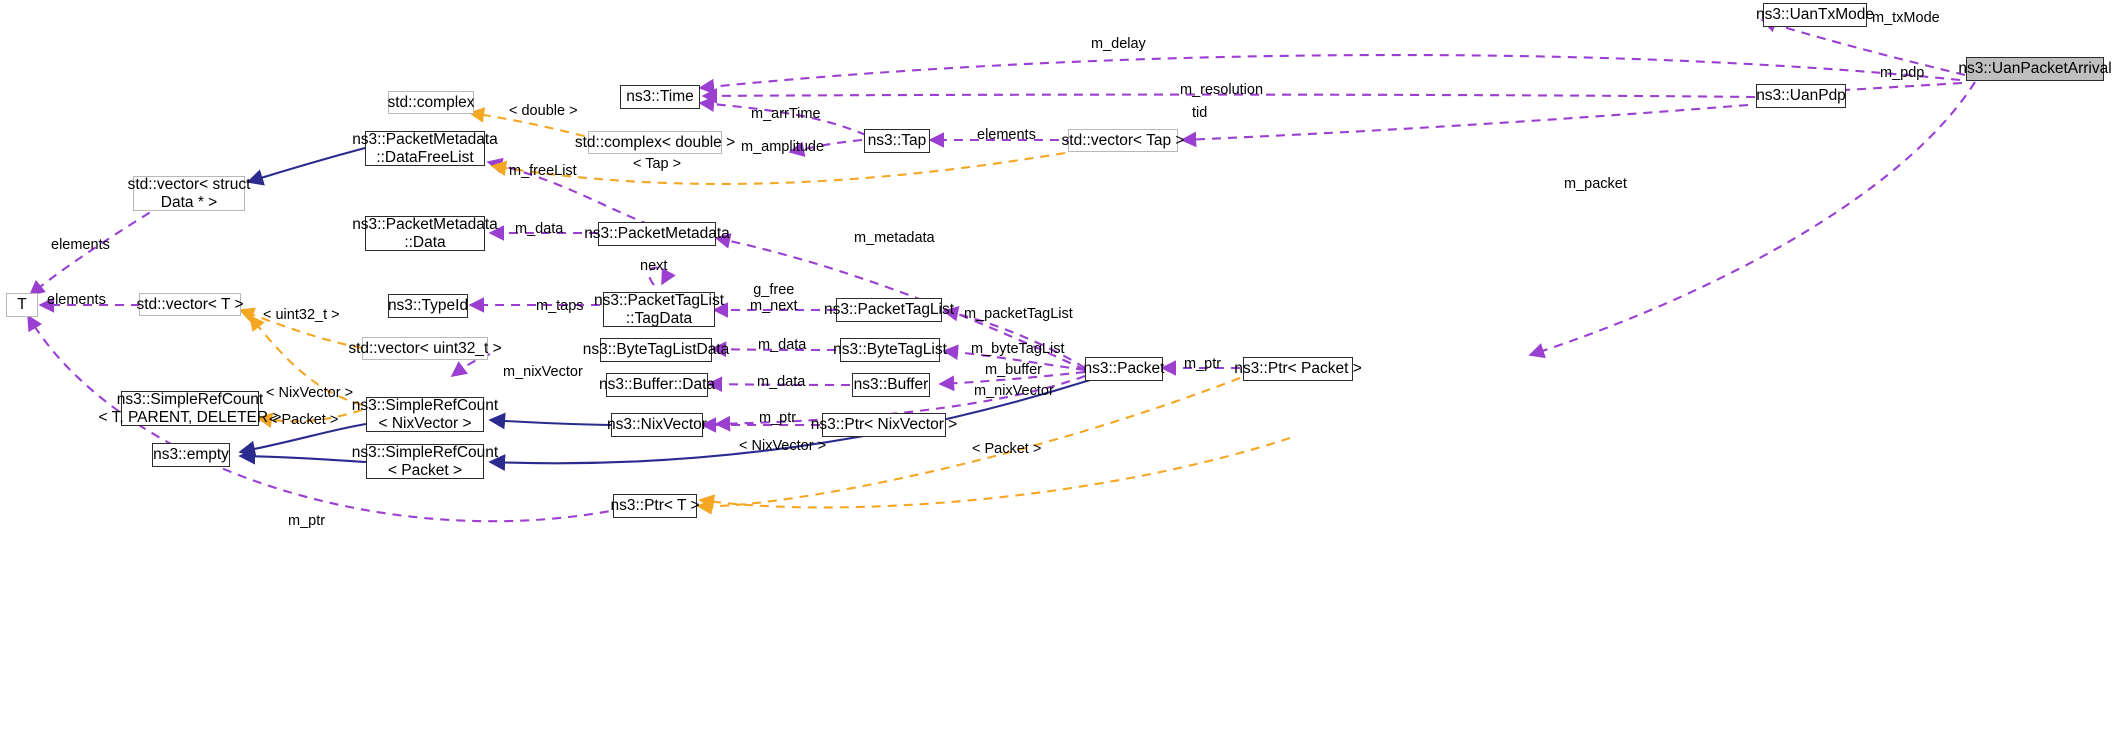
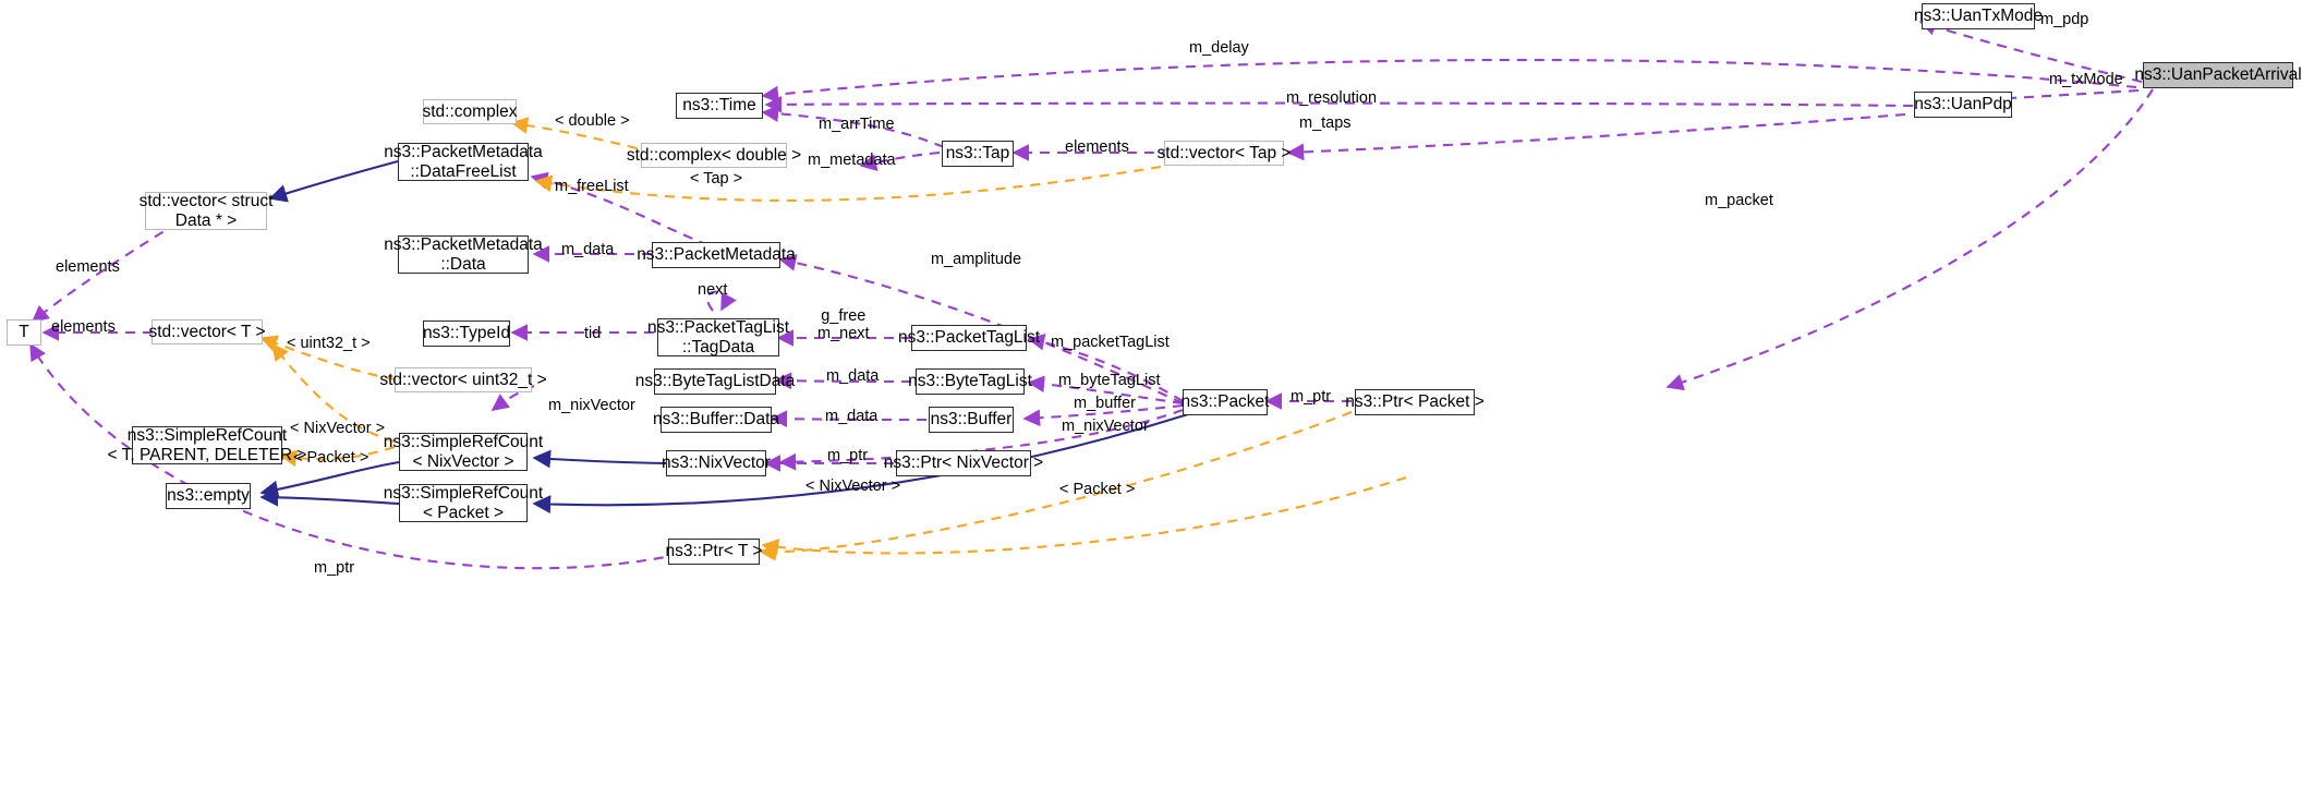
  ns3::UanPacketArrival
  ns3::UanTxMode
  ns3::UanPdp
  std::complex
  ns3::Time
  std::complex< double >
  ns3::Tap
  std::vector< Tap >
  ns3::PacketMetadata
  ::DataFreeList
  std::vector< struct
  Data * >
  ns3::PacketMetadata
  ::Data
  ns3::PacketMetadata
  T
  std::vector< T >
  ns3::TypeId
  ns3::PacketTagList
  ::TagData
  ns3::PacketTagList
  std::vector< uint32_t >
  ns3::ByteTagListData
  ns3::ByteTagList
  ns3::Buffer::Data
  ns3::Buffer
  ns3::Packet
  ns3::Ptr< Packet >
  ns3::SimpleRefCount
  < T, PARENT, DELETER >
  ns3::SimpleRefCount
  < NixVector >
  ns3::NixVector
  ns3::Ptr< NixVector >
  ns3::empty
  ns3::SimpleRefCount
  < Packet >
  ns3::Ptr< T >
- m_txMode
+ m_pdp
  m_delay
- m_pdp
+ m_txMode
  m_resolution
  m_arrTime
- m_amplitude
+ m_metadata
- tid
+ m_taps
  elements
  < double >
  < Tap >
  m_freeList
  m_packet
  m_data
- m_metadata
+ m_amplitude
  elements
  elements
  < uint32_t >
  next
- m_taps
+ tid
  g_free
  m_next
  m_packetTagList
  m_data
  m_byteTagList
  m_data
  m_buffer
  m_nixVector
  m_nixVector
  m_ptr
  m_ptr
  m_ptr
  < NixVector >
  < Packet >
  < NixVector >
  < Packet >
